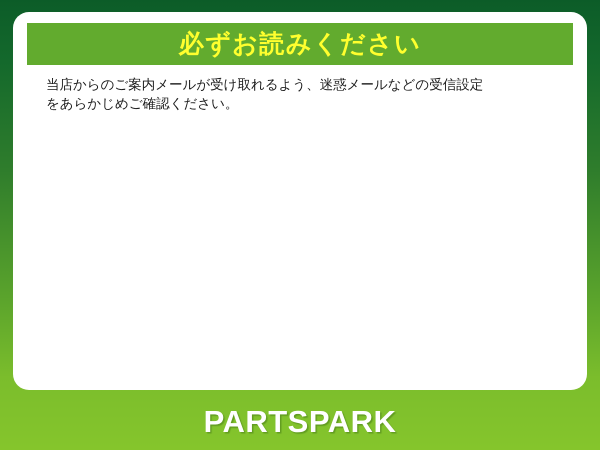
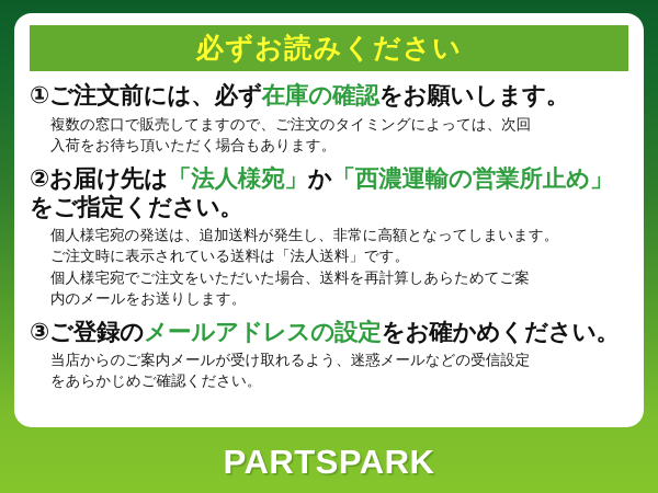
  必ずお読みください
+ ①ご注文前には、必ず在庫の確認をお願いします。
+ 複数の窓口で販売してますので、ご注文のタイミングによっては、次回
+ 入荷をお待ち頂いただく場合もあります。
+ ②お届け先は「法人様宛」か「西濃運輸の営業所止め」をご指定ください。
+ 個人様宅宛の発送は、追加送料が発生し、非常に高額となってしまいます。
+ ご注文時に表示されている送料は「法人送料」です。
+ 個人様宅宛でご注文をいただいた場合、送料を再計算しあらためてご案
+ 内のメールをお送りします。
+ ③ご登録のメールアドレスの設定をお確かめください。
  当店からのご案内メールが受け取れるよう、迷惑メールなどの受信設定
  をあらかじめご確認ください。
  PARTSPARK
